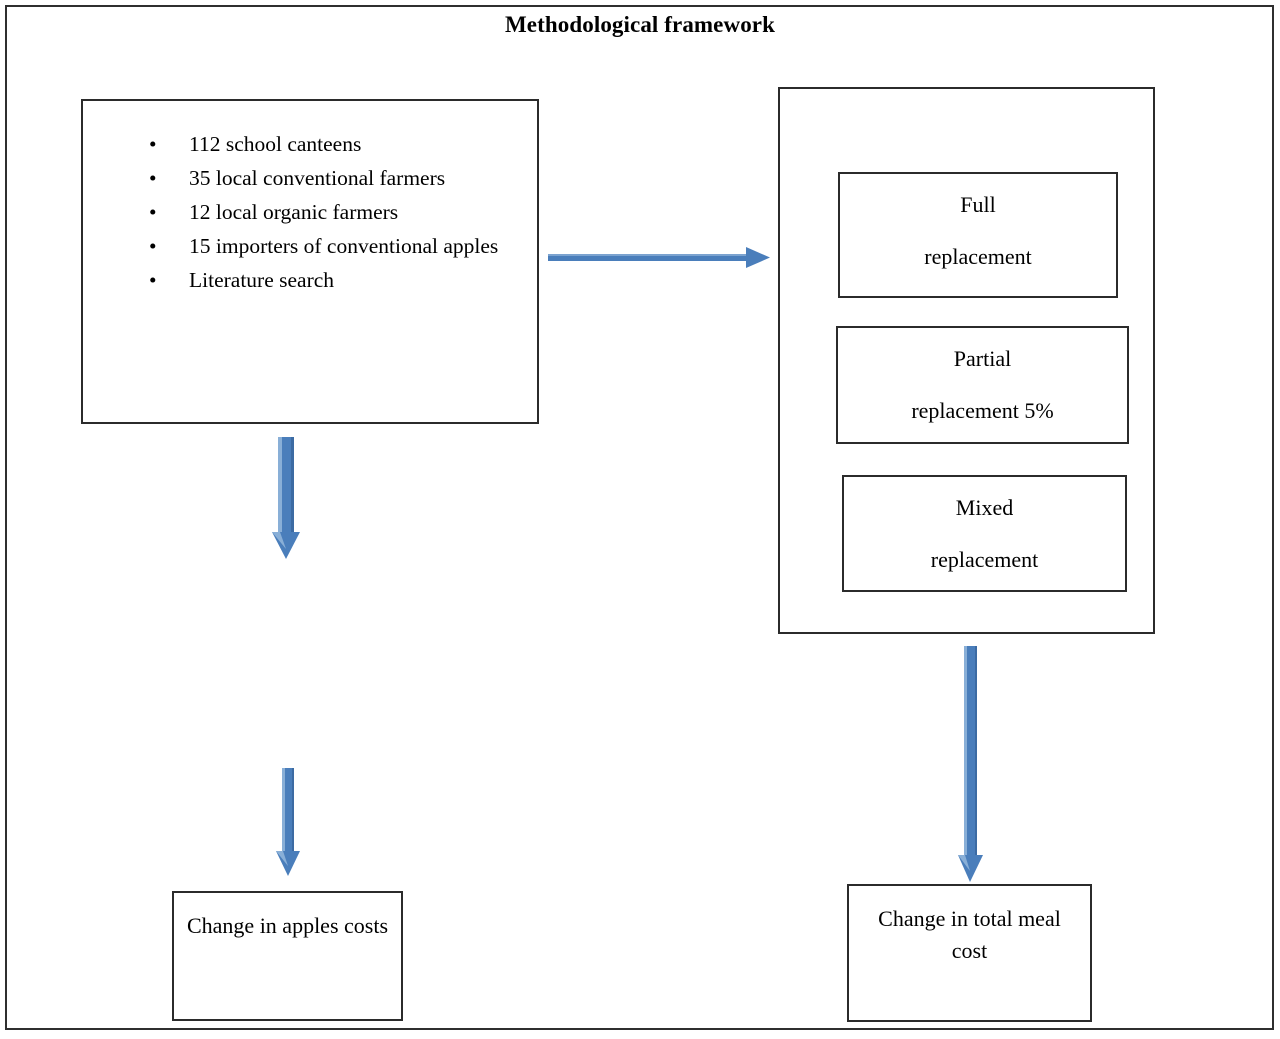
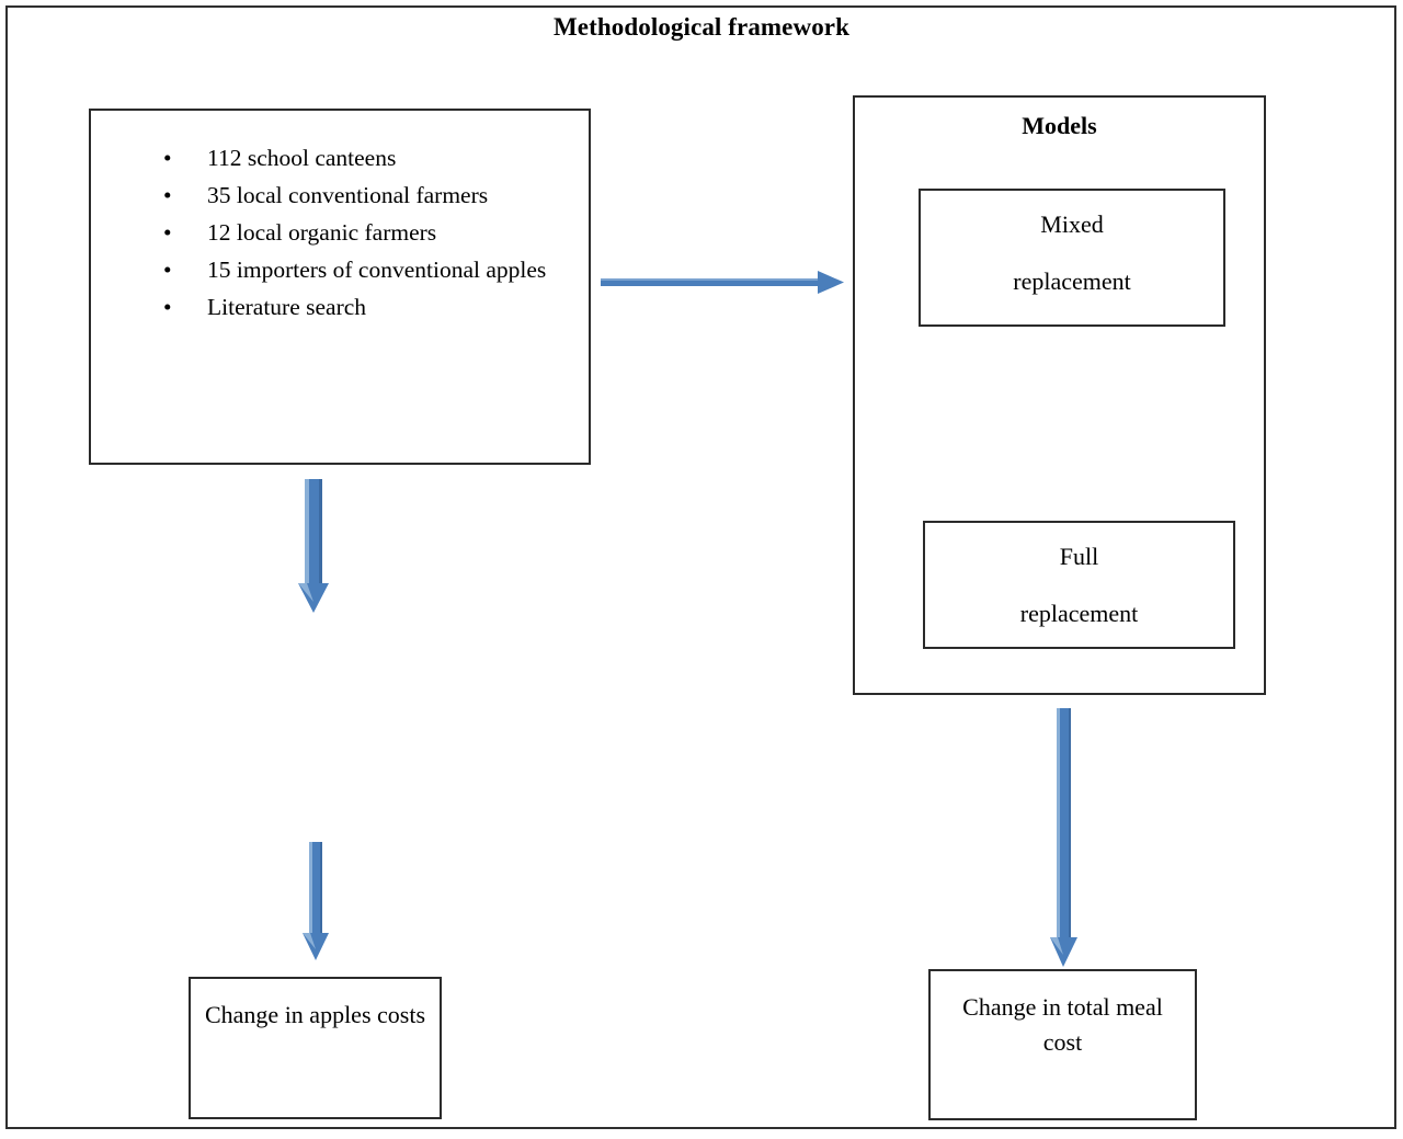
  Methodological framework
  •
  112 school canteens
  •
  35 local conventional farmers
  •
  12 local organic farmers
  •
  15 importers of conventional apples
  •
  Literature search
+ Models
- Full
+ Mixed
  replacement
- Partial
- replacement 5%
- Mixed
+ Full
  replacement
  Change in apples costs
  Change in total meal cost
